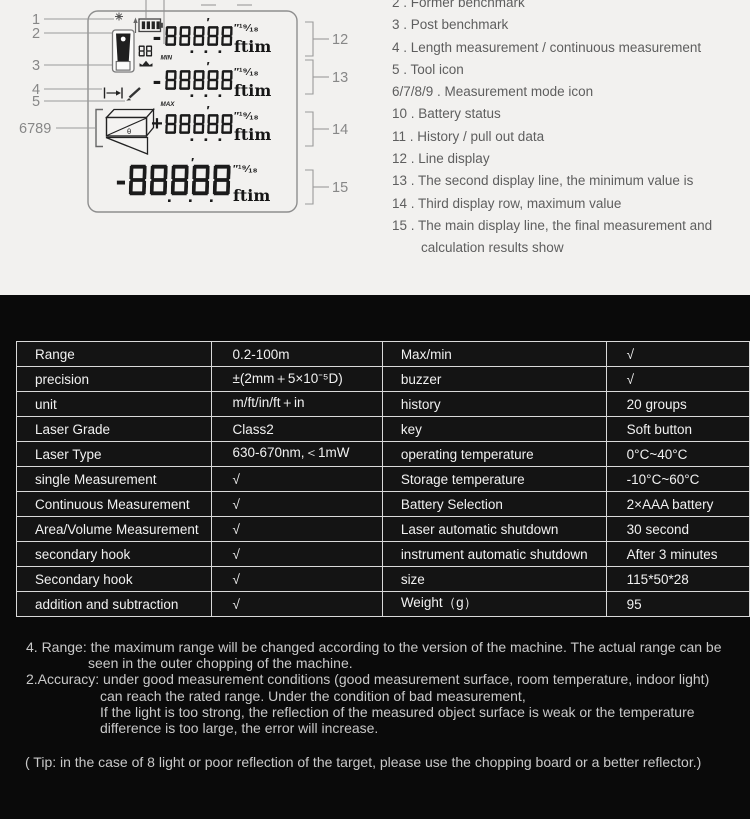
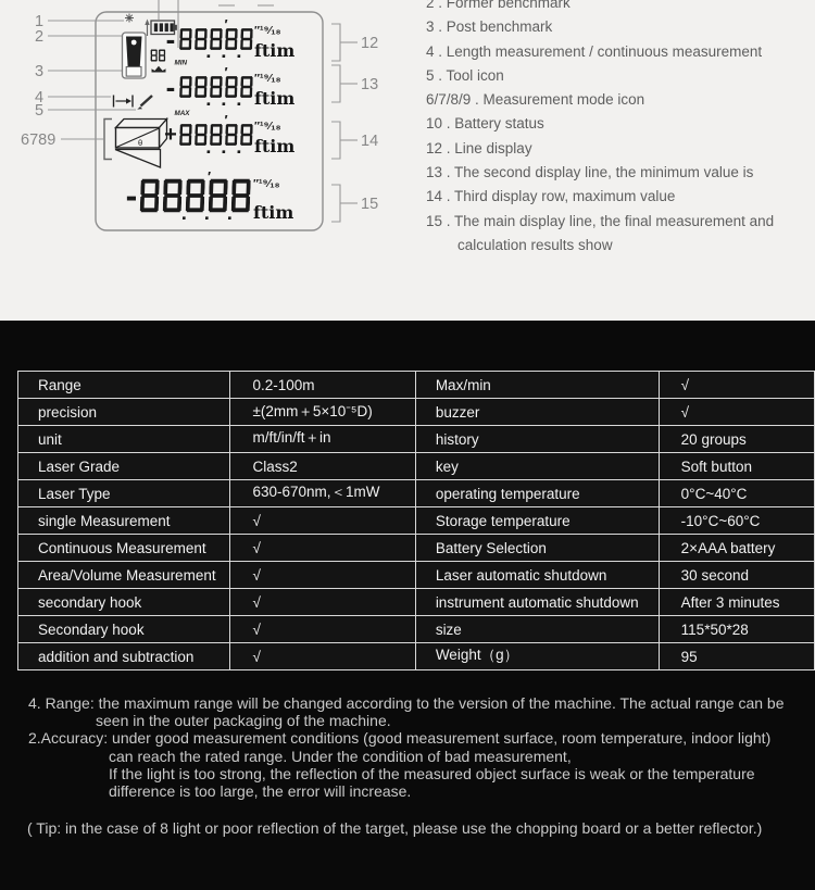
  1
  2
  3
  4
  5
  6789
  12
  13
  14
  15
  θ
  -
  ′
  ″¹⁹⁄₁₈
  ftim
  -
  ′
  ″¹⁹⁄₁₈
  ftim
  +
  ′
  ″¹⁹⁄₁₈
  ftim
  -
  ′
  ″¹⁹⁄₁₈
  ftim
  2 . Former benchmark
  3 . Post benchmark
  4 . Length measurement / continuous measurement
  5 . Tool icon
  6/7/8/9 . Measurement mode icon
  10 . Battery status
- 11 . History / pull out data
  12 . Line display
  13 . The second display line, the minimum value is
  14 . Third display row, maximum value
  15 . The main display line, the final measurement and
  calculation results show
  Range	0.2-100m	Max/min	√
  precision	±(2mm＋5×10⁻⁵D)	buzzer	√
  unit	m/ft/in/ft＋in	history	20 groups
  Laser Grade	Class2	key	Soft button
  Laser Type	630-670nm,＜1mW	operating temperature	0°C~40°C
  single Measurement	√	Storage temperature	-10°C~60°C
  Continuous Measurement	√	Battery Selection	2×AAA battery
  Area/Volume Measurement	√	Laser automatic shutdown	30 second
  secondary hook	√	instrument automatic shutdown	After 3 minutes
  Secondary hook	√	size	115*50*28
  addition and subtraction	√	Weight（g）	95
  4. Range: the maximum range will be changed according to the version of the machine. The actual range can be
- seen in the outer chopping of the machine.
+ seen in the outer packaging of the machine.
  2.Accuracy: under good measurement conditions (good measurement surface, room temperature, indoor light)
  can reach the rated range. Under the condition of bad measurement,
  If the light is too strong, the reflection of the measured object surface is weak or the temperature
  difference is too large, the error will increase.
  ( Tip: in the case of 8 light or poor reflection of the target, please use the chopping board or a better reflector.)
